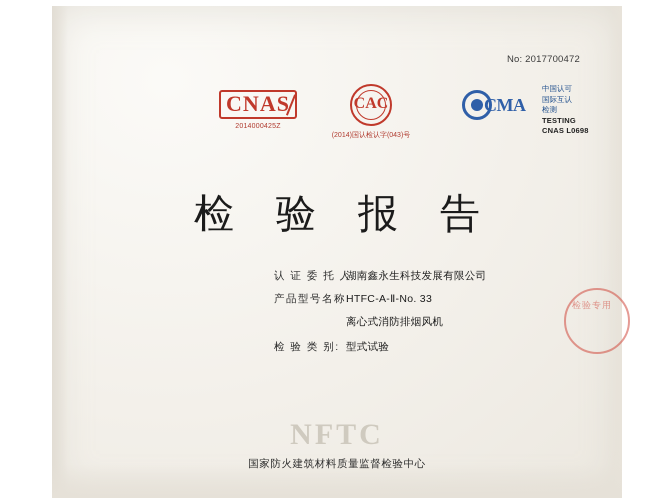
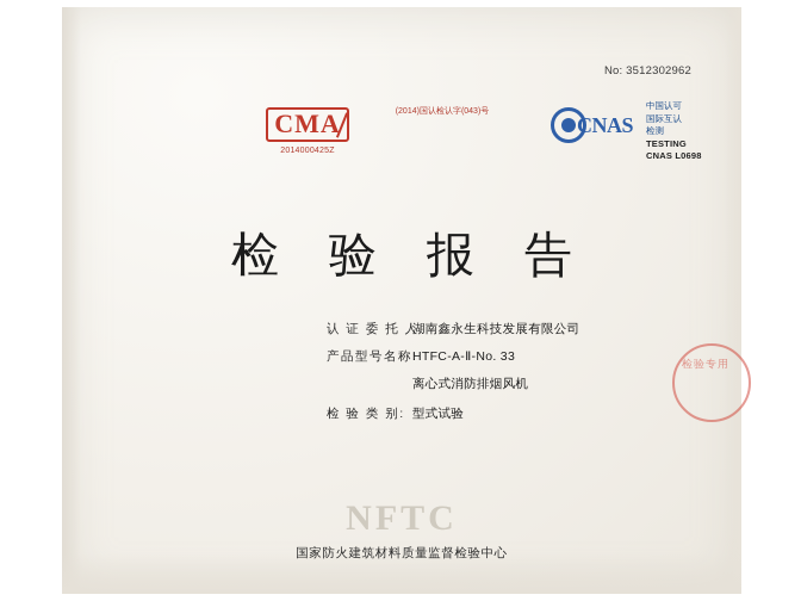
- No: 2017700472
+ No: 3512302962
- CNAS
+ CMA
- CAC
- CMA
+ CNAS
  中国认可
  国际互认
  检测
  TESTING
  CNAS L0698
  检 验 报 告
  认 证 委 托 人
  湖南鑫永生科技发展有限公司
  产品型号名称
  HTFC-A-Ⅱ-No. 33
  离心式消防排烟风机
  检 验 类 别:
  型式试验
  检验专用
  NFTC
  国家防火建筑材料质量监督检验中心
